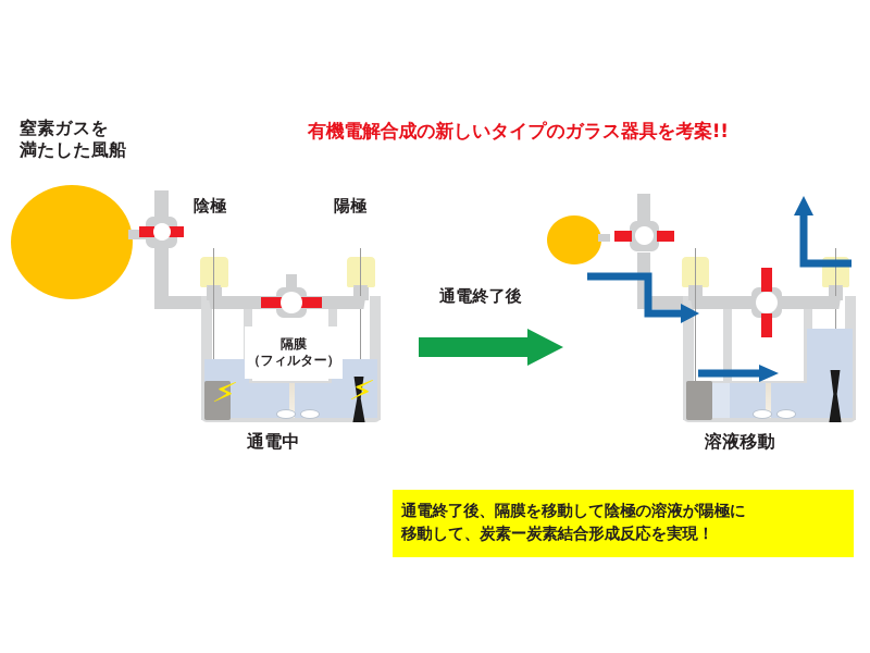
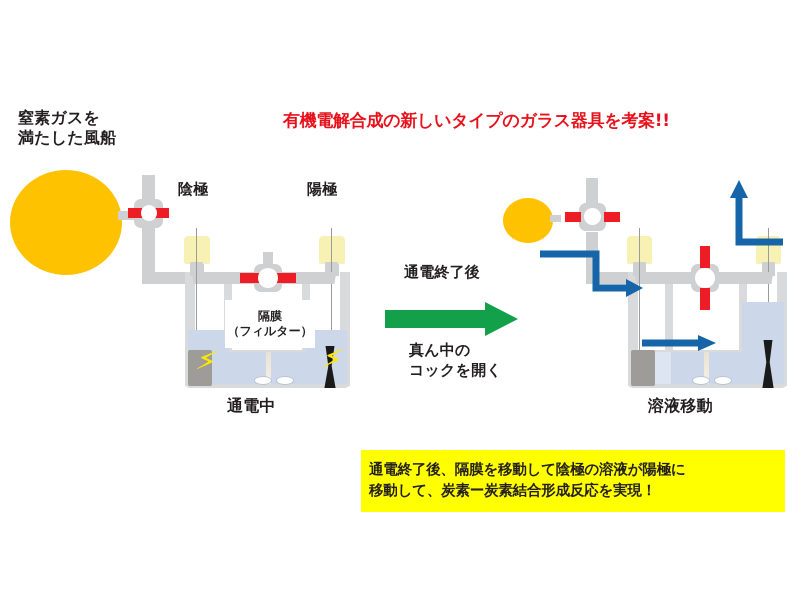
  隔膜
  （フィルター）
  窒素ガスを
  満たした風船
  陰極
  陽極
  通電中
  通電終了後
+ 真ん中の
+ コックを開く
  有機電解合成の新しいタイプのガラス器具を考案!!
  溶液移動
  通電終了後、隔膜を移動して陰極の溶液が陽極に
  移動して、炭素ー炭素結合形成反応を実現！
